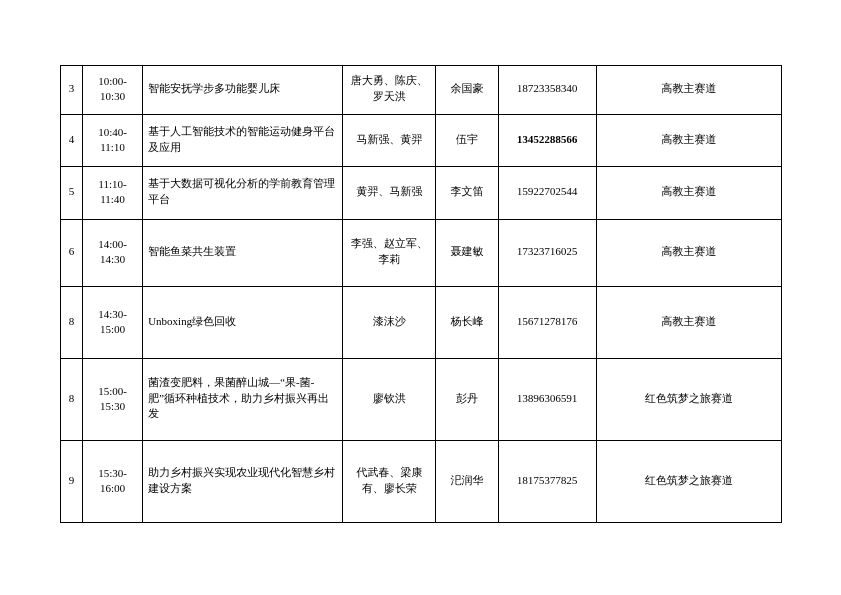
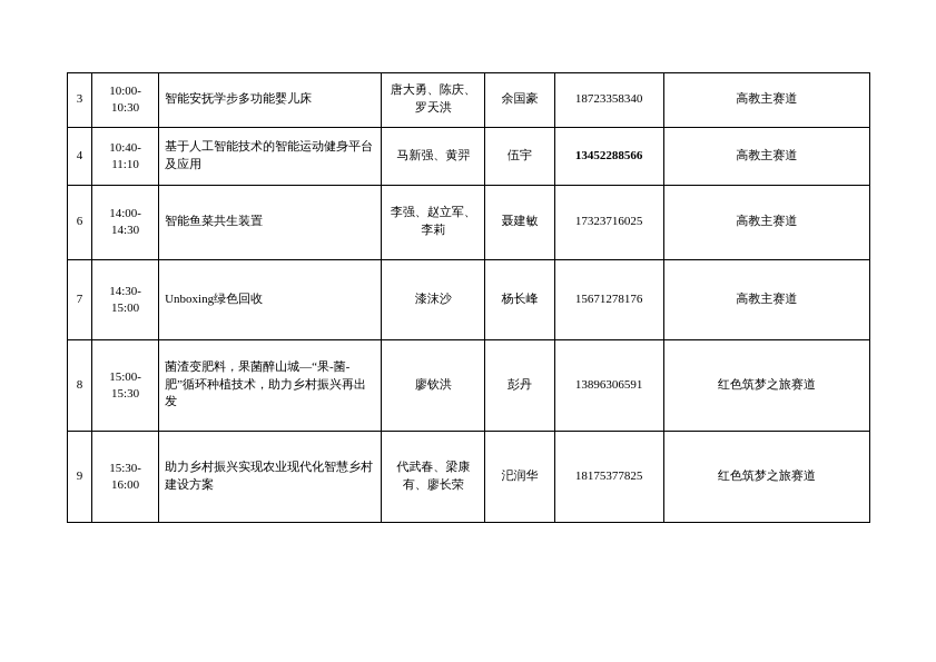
  3	10:00- 10:30	智能安抚学步多功能婴儿床	唐大勇、陈庆、罗天洪	余国豪	18723358340	高教主赛道
  4	10:40- 11:10	基于人工智能技术的智能运动健身平台及应用	马新强、黄羿	伍宇	13452288566	高教主赛道
- 5	11:10- 11:40	基于大数据可视化分析的学前教育管理平台	黄羿、马新强	李文笛	15922702544	高教主赛道
  6	14:00- 14:30	智能鱼菜共生装置	李强、赵立军、李莉	聂建敏	17323716025	高教主赛道
- 8	14:30- 15:00	Unboxing绿色回收	漆沫沙	杨长峰	15671278176	高教主赛道
+ 7	14:30- 15:00	Unboxing绿色回收	漆沫沙	杨长峰	15671278176	高教主赛道
  8	15:00- 15:30	菌渣变肥料，果菌醉山城—“果-菌-肥”循环种植技术，助力乡村振兴再出发	廖钦洪	彭丹	13896306591	红色筑梦之旅赛道
  9	15:30- 16:00	助力乡村振兴实现农业现代化智慧乡村建设方案	代武春、梁康有、廖长荣	汜润华	18175377825	红色筑梦之旅赛道
